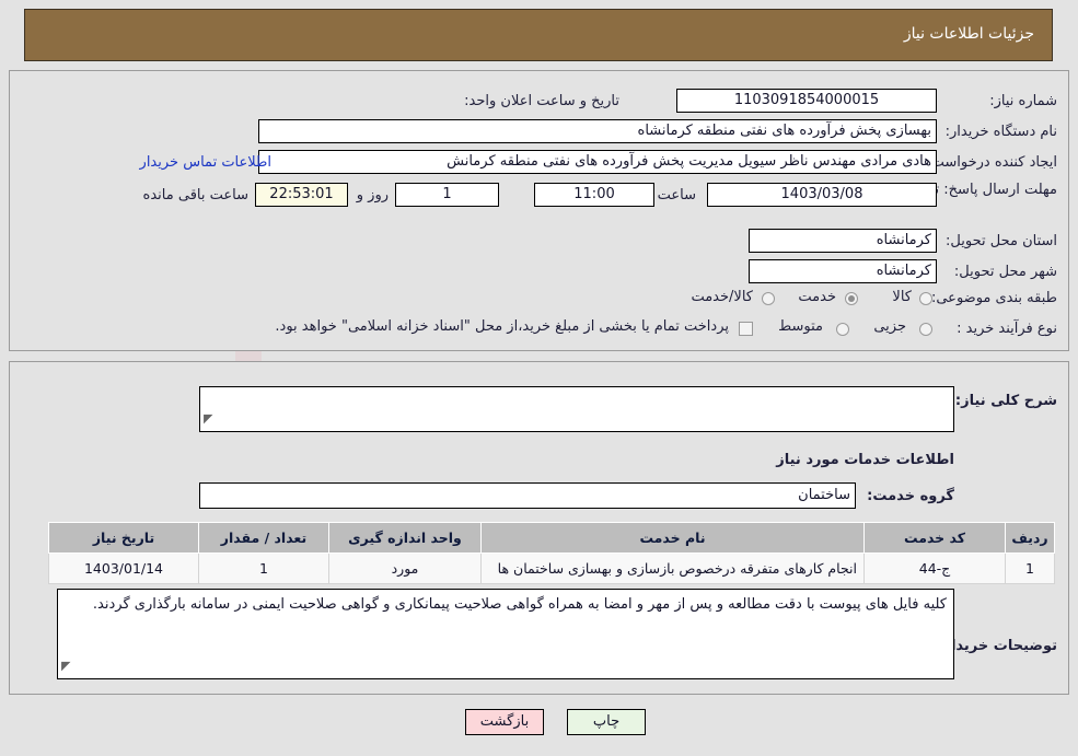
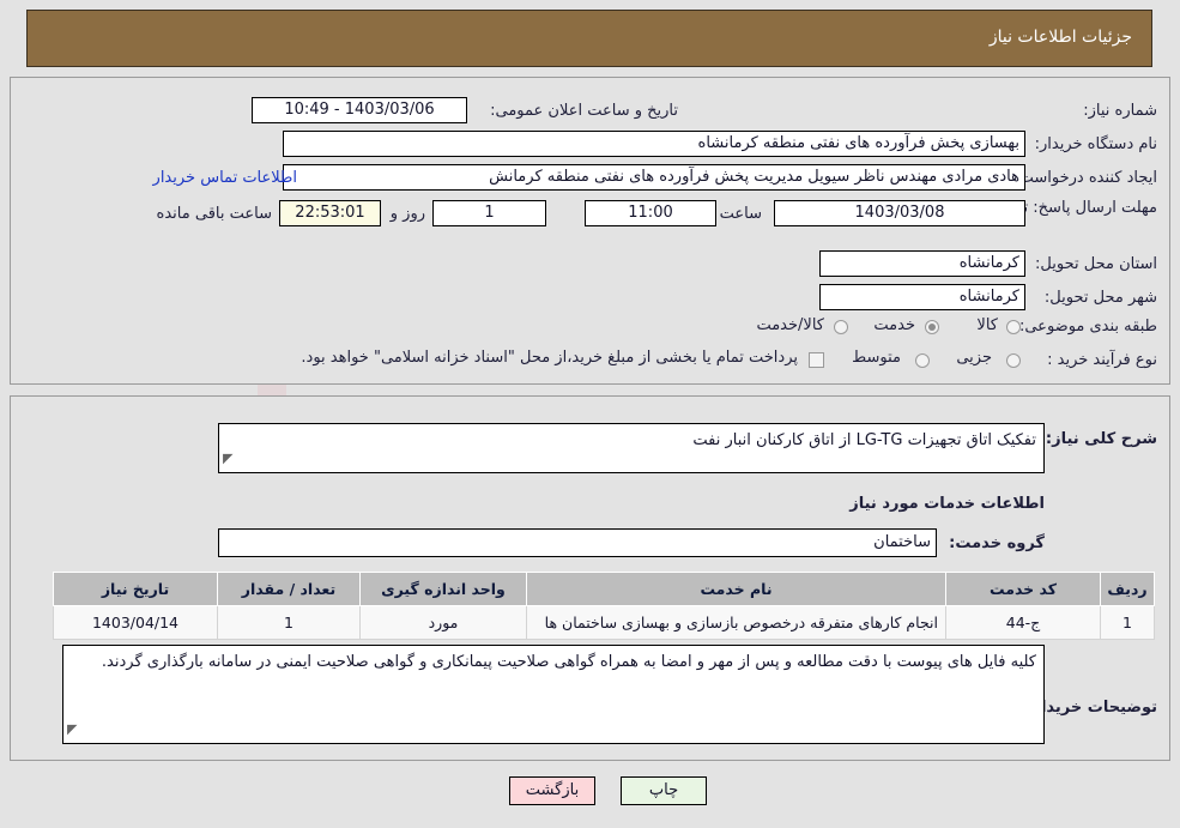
  جزئیات اطلاعات نیاز
  شماره نیاز:
- 1103091854000015
- تاریخ و ساعت اعلان واحد:
+ تاریخ و ساعت اعلان عمومی:
+ 1403/03/06 - 10:49
  نام دستگاه خریدار:
  بهسازی پخش فرآورده های نفتی منطقه کرمانشاه
  ایجاد کننده درخواست
  هادی مرادی مهندس ناظر سیویل مدیریت پخش فرآورده های نفتی منطقه کرمانش
  اطلاعات تماس خریدار
  1403/03/08
  ساعت
  11:00
  1
  روز و
  22:53:01
  ساعت باقی مانده
  استان محل تحویل:
  کرمانشاه
  شهر محل تحویل:
  کرمانشاه
  طبقه بندی موضوعی:
  کالا
  خدمت
  کالا/خدمت
  نوع فرآیند خرید :
  جزیی
  متوسط
  پرداخت تمام یا بخشی از مبلغ خرید،از محل "اسناد خزانه اسلامی" خواهد بود.
  شرح کلی نیاز:
+ تفکیک اتاق تجهیزات LG-TG از اتاق کارکنان انبار نفت
  اطلاعات خدمات مورد نیاز
  گروه خدمت:
  ساختمان
  توضیحات خرید
  کلیه فایل های پیوست با دقت مطالعه و پس از مهر و امضا به همراه گواهی صلاحیت پیمانکاری و گواهی صلاحیت ایمنی در سامانه بارگذاری گردند.
  ردیف	کد خدمت	نام خدمت	واحد اندازه گیری	تعداد / مقدار	تاریخ نیاز
- 1	ج-44	انجام کارهای متفرقه درخصوص بازسازی و بهسازی ساختمان ها	مورد	1	1403/01/14
+ 1	ج-44	انجام کارهای متفرقه درخصوص بازسازی و بهسازی ساختمان ها	مورد	1	1403/04/14
  چاپ
  بازگشت
